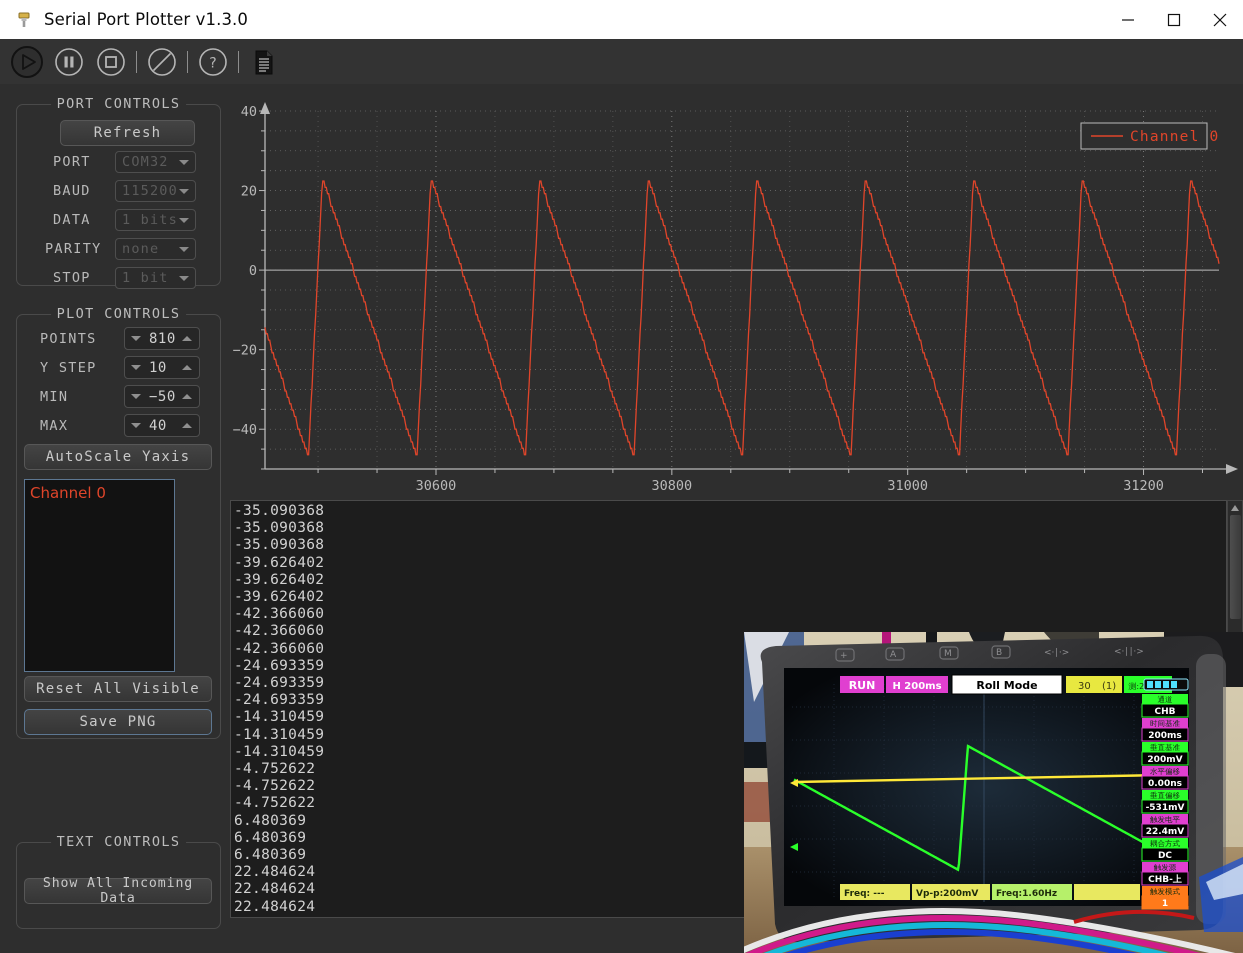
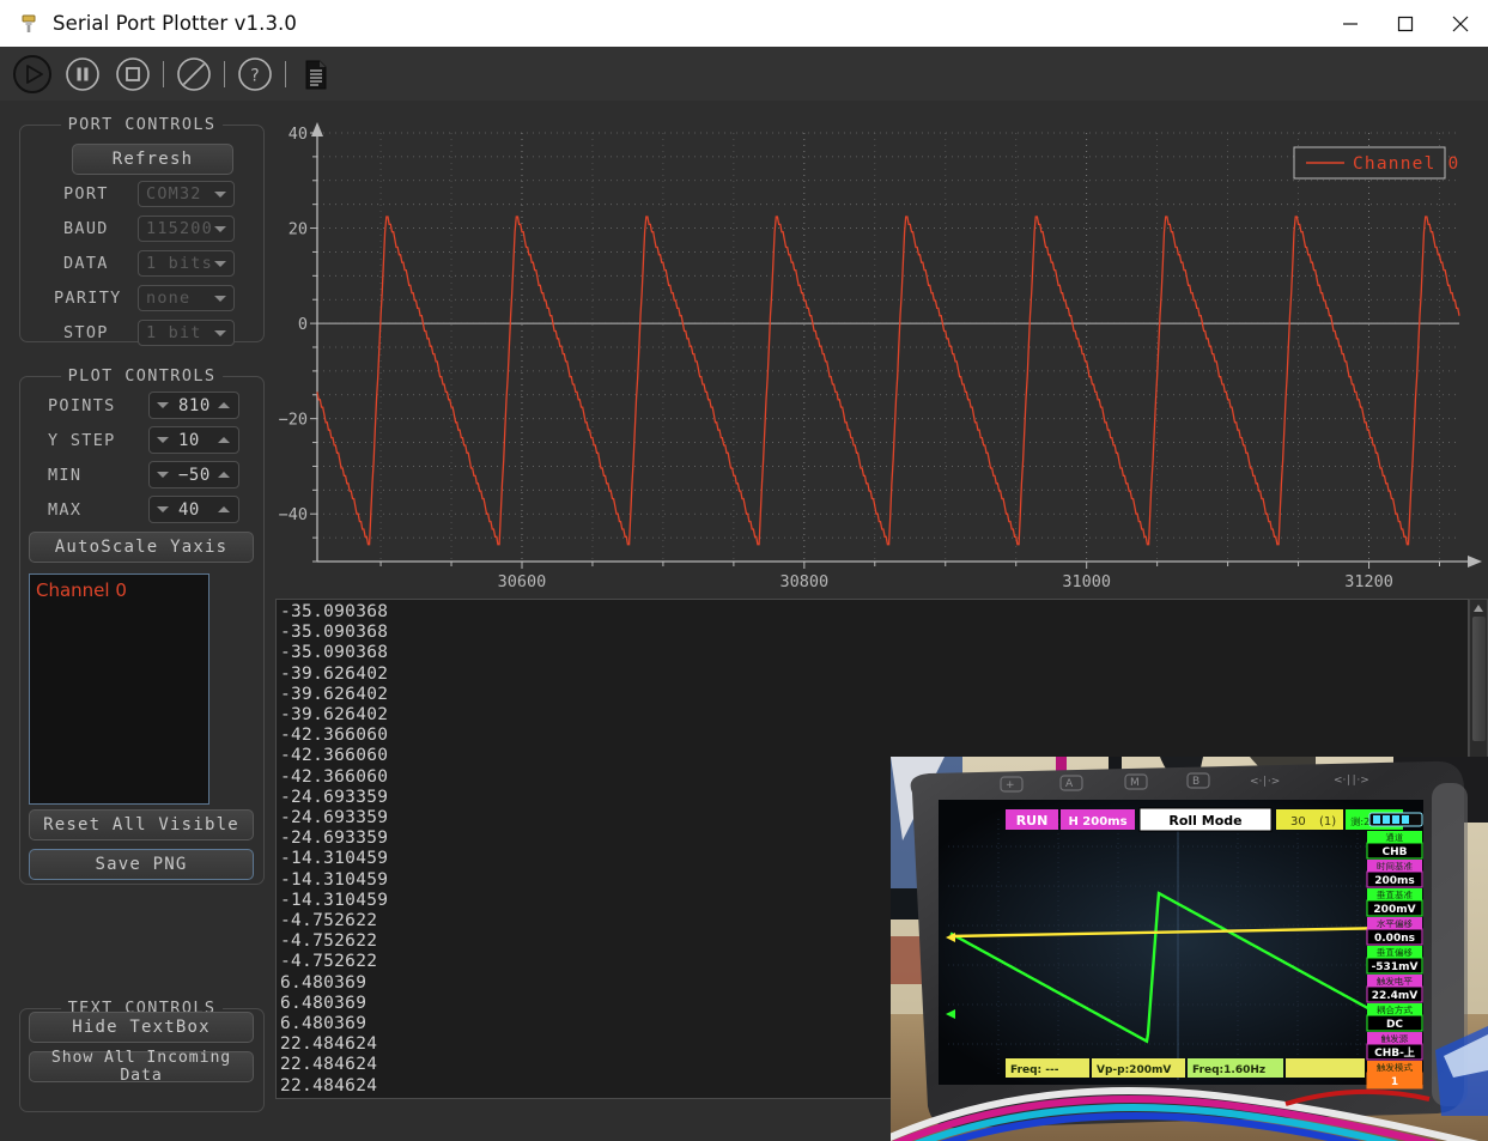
  Serial Port Plotter v1.3.0
  ?
  PORT CONTROLS
  Refresh
  PORT
  COM32
  BAUD
  115200
  DATA
  1 bits
  PARITY
  none
  STOP
  1 bit
  PLOT CONTROLS
  POINTS
  810
  Y STEP
  10
  MIN
  −50
  MAX
  40
  AutoScale Yaxis
  Channel 0
  Reset All Visible
  Save PNG
  TEXT CONTROLS
+ Hide TextBox
  Show All Incoming Data
  40
  20
  0
  −20
  −40
  30600
  30800
  31000
  31200
  Channel 0
  -35.090368
  -35.090368
  -35.090368
  -39.626402
  -39.626402
  -39.626402
  -42.366060
  -42.366060
  -42.366060
  -24.693359
  -24.693359
  -24.693359
  -14.310459
  -14.310459
  -14.310459
  -4.752622
  -4.752622
  -4.752622
  6.480369
  6.480369
  6.480369
  22.484624
  22.484624
  22.484624
  +
  A
  M
  B
  <·∣·>
  <·∣∣·>
  RUN
  H 200ms
  Roll Mode
  30
  (1)
  通道
  CHB
  时间基准
  200ms
  垂直基准
  200mV
  水平偏移
  0.00ns
  垂直偏移
  -531mV
  触发电平
  22.4mV
  耦合方式
  DC
  触发源
  CHB-上
  触发模式
  1
  Freq: ---
  Vp-p:200mV
  Freq:1.60Hz
